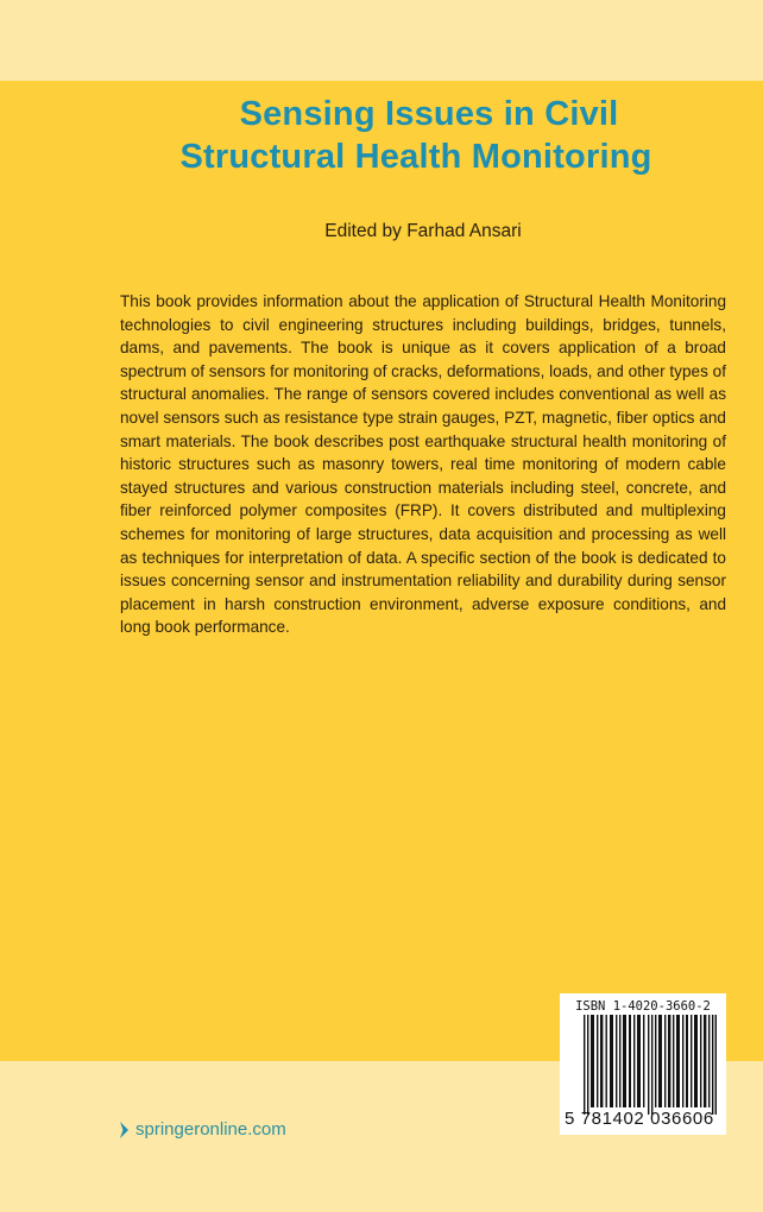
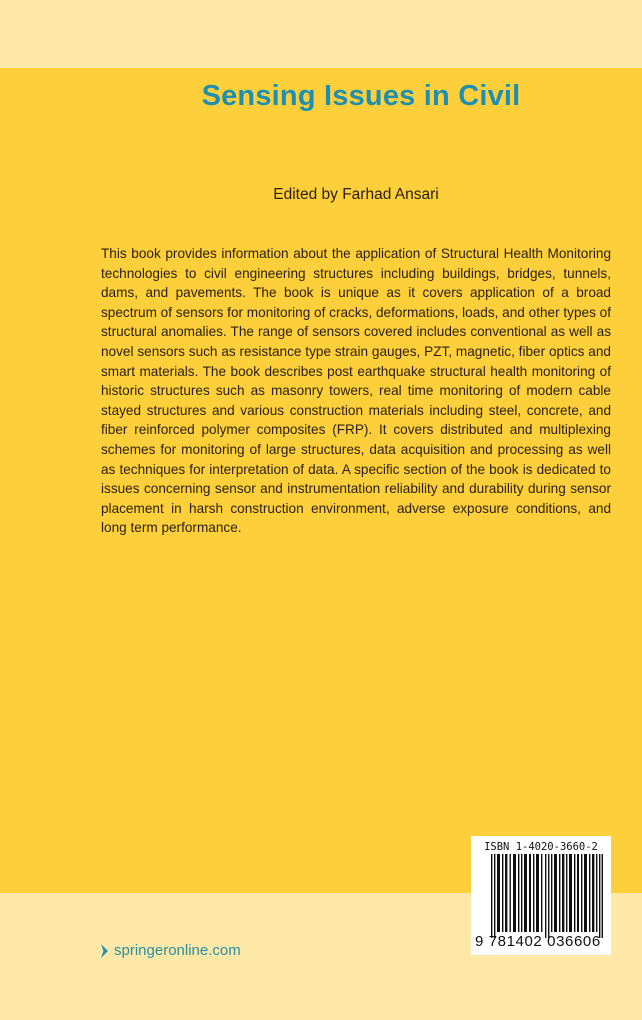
  Sensing Issues in Civil
- Structural Health Monitoring
  Edited by Farhad Ansari
- This book provides information about the application of Structural Health Monitoring technologies to civil engineering structures including buildings, bridges, tunnels, dams, and pavements. The book is unique as it covers application of a broad spectrum of sensors for monitoring of cracks, deformations, loads, and other types of structural anomalies. The range of sensors covered includes conventional as well as novel sensors such as resistance type strain gauges, PZT, magnetic, fiber optics and smart materials. The book describes post earthquake structural health monitoring of historic structures such as masonry towers, real time monitoring of modern cable stayed structures and various construction materials including steel, concrete, and fiber reinforced polymer composites (FRP). It covers distributed and multiplexing schemes for monitoring of large structures, data acquisition and processing as well as techniques for interpretation of data. A specific section of the book is dedicated to issues concerning sensor and instrumentation reliability and durability during sensor placement in harsh construction environment, adverse exposure conditions, and long book performance.
+ This book provides information about the application of Structural Health Monitoring technologies to civil engineering structures including buildings, bridges, tunnels, dams, and pavements. The book is unique as it covers application of a broad spectrum of sensors for monitoring of cracks, deformations, loads, and other types of structural anomalies. The range of sensors covered includes conventional as well as novel sensors such as resistance type strain gauges, PZT, magnetic, fiber optics and smart materials. The book describes post earthquake structural health monitoring of historic structures such as masonry towers, real time monitoring of modern cable stayed structures and various construction materials including steel, concrete, and fiber reinforced polymer composites (FRP). It covers distributed and multiplexing schemes for monitoring of large structures, data acquisition and processing as well as techniques for interpretation of data. A specific section of the book is dedicated to issues concerning sensor and instrumentation reliability and durability during sensor placement in harsh construction environment, adverse exposure conditions, and long term performance.
  ISBN 1-4020-3660-2
- 5 781402 036606
+ 9 781402 036606
  springeronline.com
